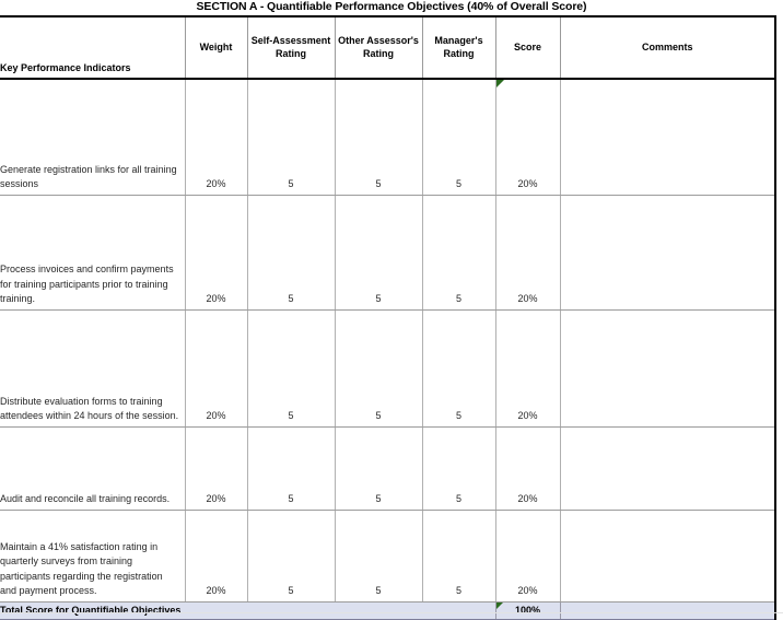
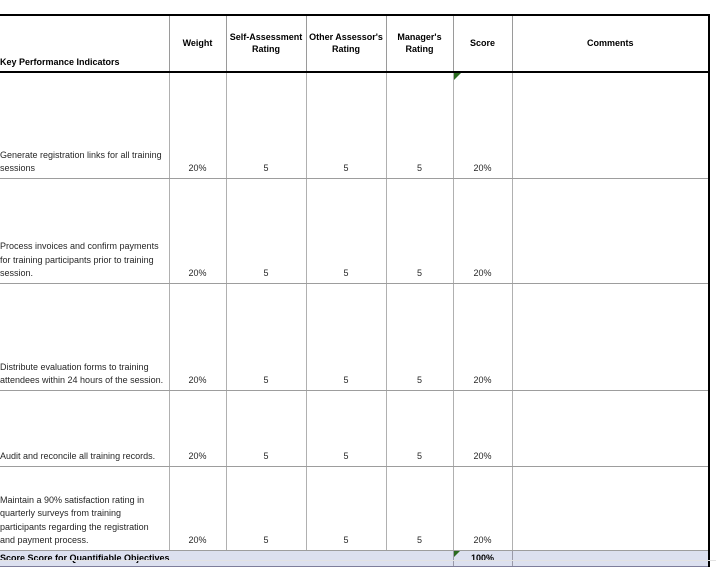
- SECTION A - Quantifiable Performance Objectives (40% of Overall Score)
  Key Performance Indicators	Weight	Self-Assessment Rating	Other Assessor's Rating	Manager's Rating	Score	Comments
  Generate registration links for all training sessions	20%	5	5	5	20%
- Process invoices and confirm payments for training participants prior to training training.	20%	5	5	5	20%
+ Process invoices and confirm payments for training participants prior to training session.	20%	5	5	5	20%
  Distribute evaluation forms to training attendees within 24 hours of the session.	20%	5	5	5	20%
  Audit and reconcile all training records.	20%	5	5	5	20%
- Maintain a 41% satisfaction rating in quarterly surveys from training participants regarding the registration and payment process.	20%	5	5	5	20%
+ Maintain a 90% satisfaction rating in quarterly surveys from training participants regarding the registration and payment process.	20%	5	5	5	20%
- Total Score for Quantifiable Objectives	100%
+ Score Score for Quantifiable Objectives	100%
